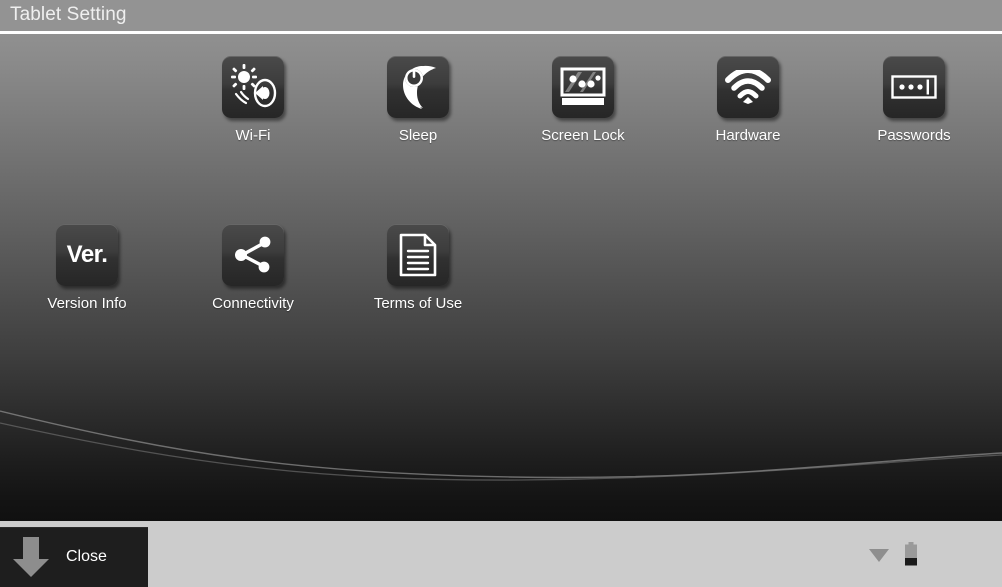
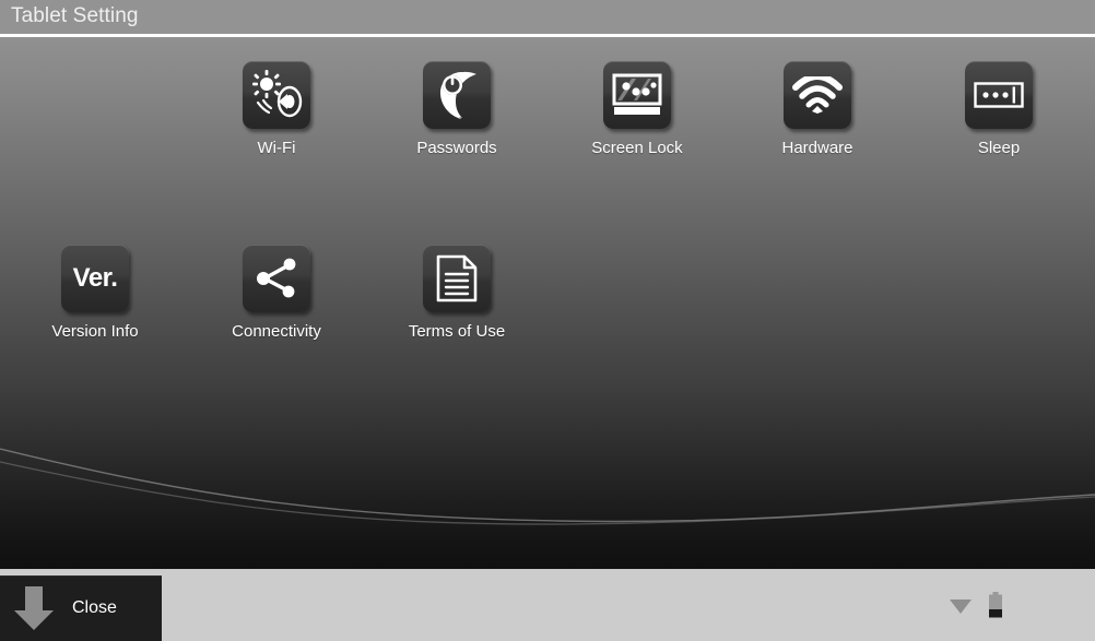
  Tablet Setting
  Wi-Fi
- Sleep
+ Passwords
  Screen Lock
  Hardware
- Passwords
+ Sleep
  Ver.
  Version Info
  Connectivity
  Terms of Use
  Close
